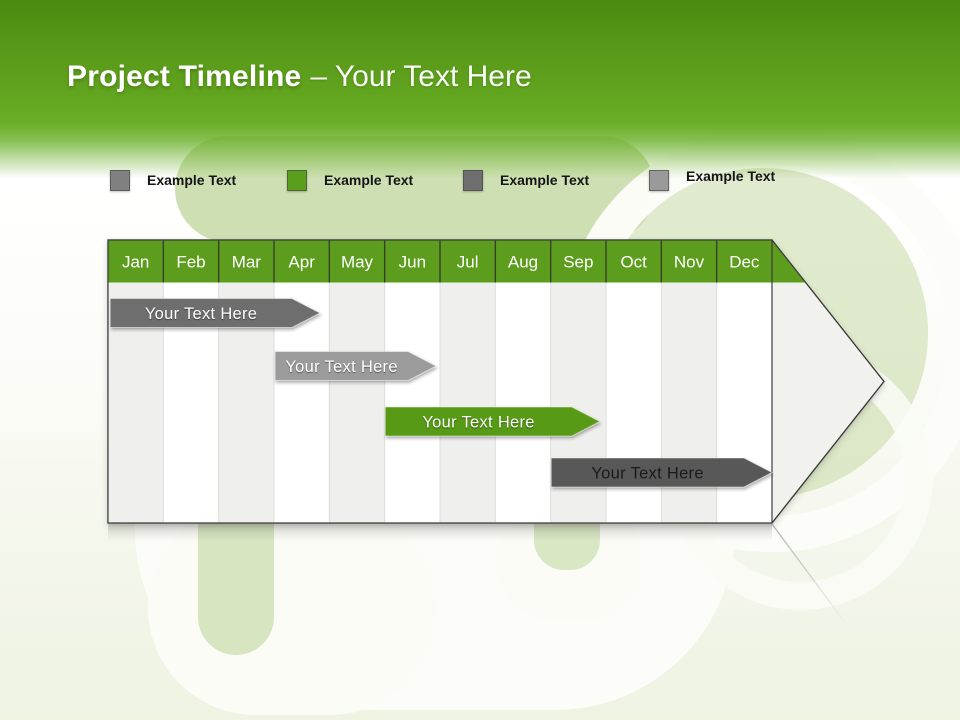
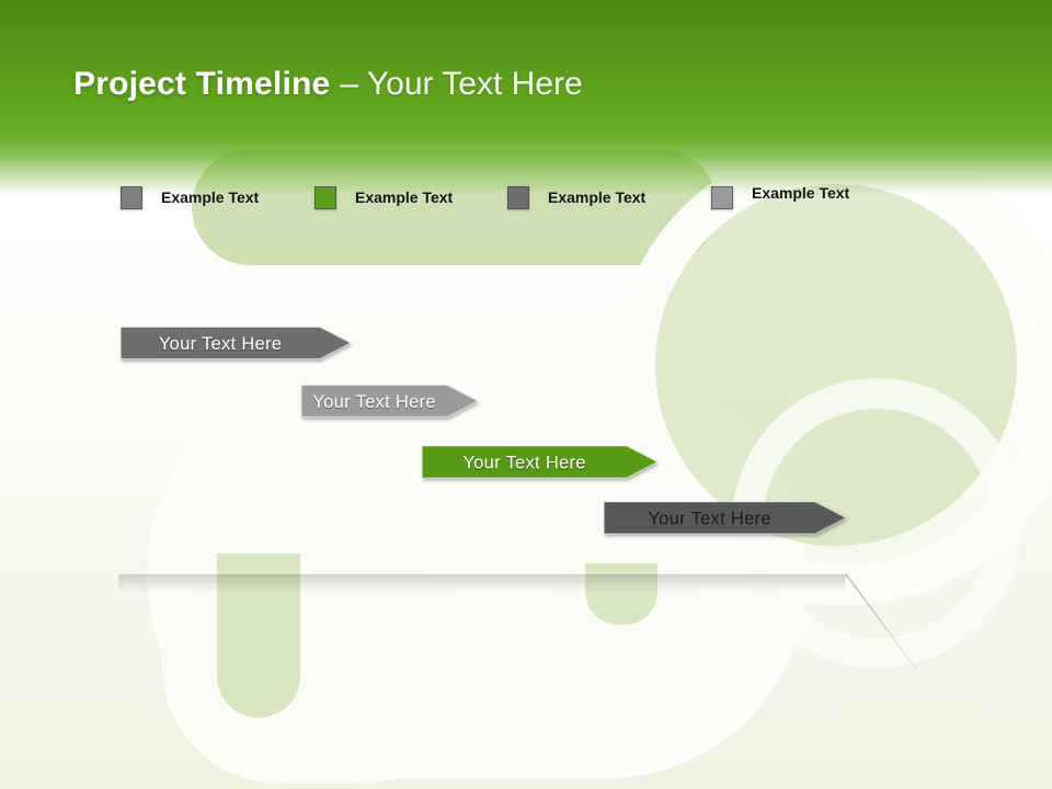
  Project Timeline – Your Text Here
  Example Text
  Example Text
  Example Text
  Example Text
- Jan
- Feb
- Mar
- Apr
- May
- Jun
- Jul
- Aug
- Sep
- Oct
- Nov
- Dec
  Your Text Here
  Your Text Here
  Your Text Here
  Your Text Here
